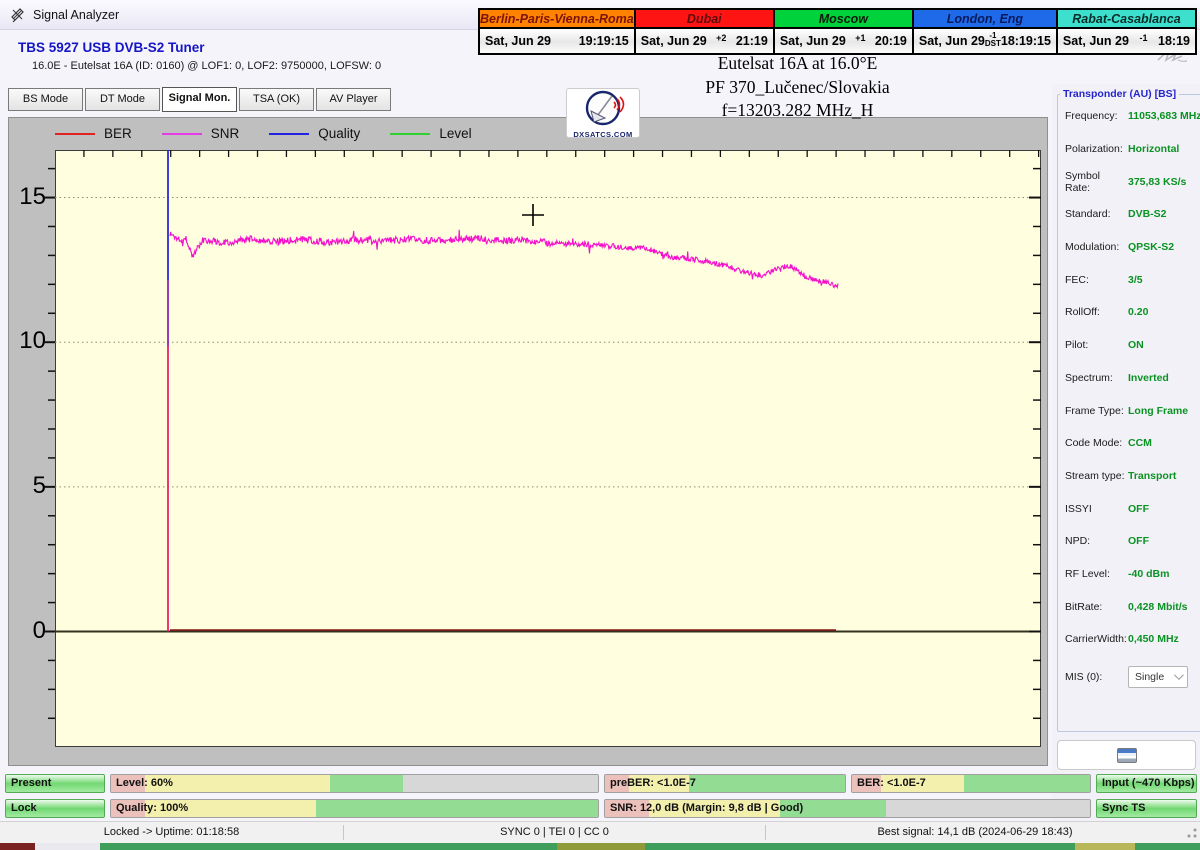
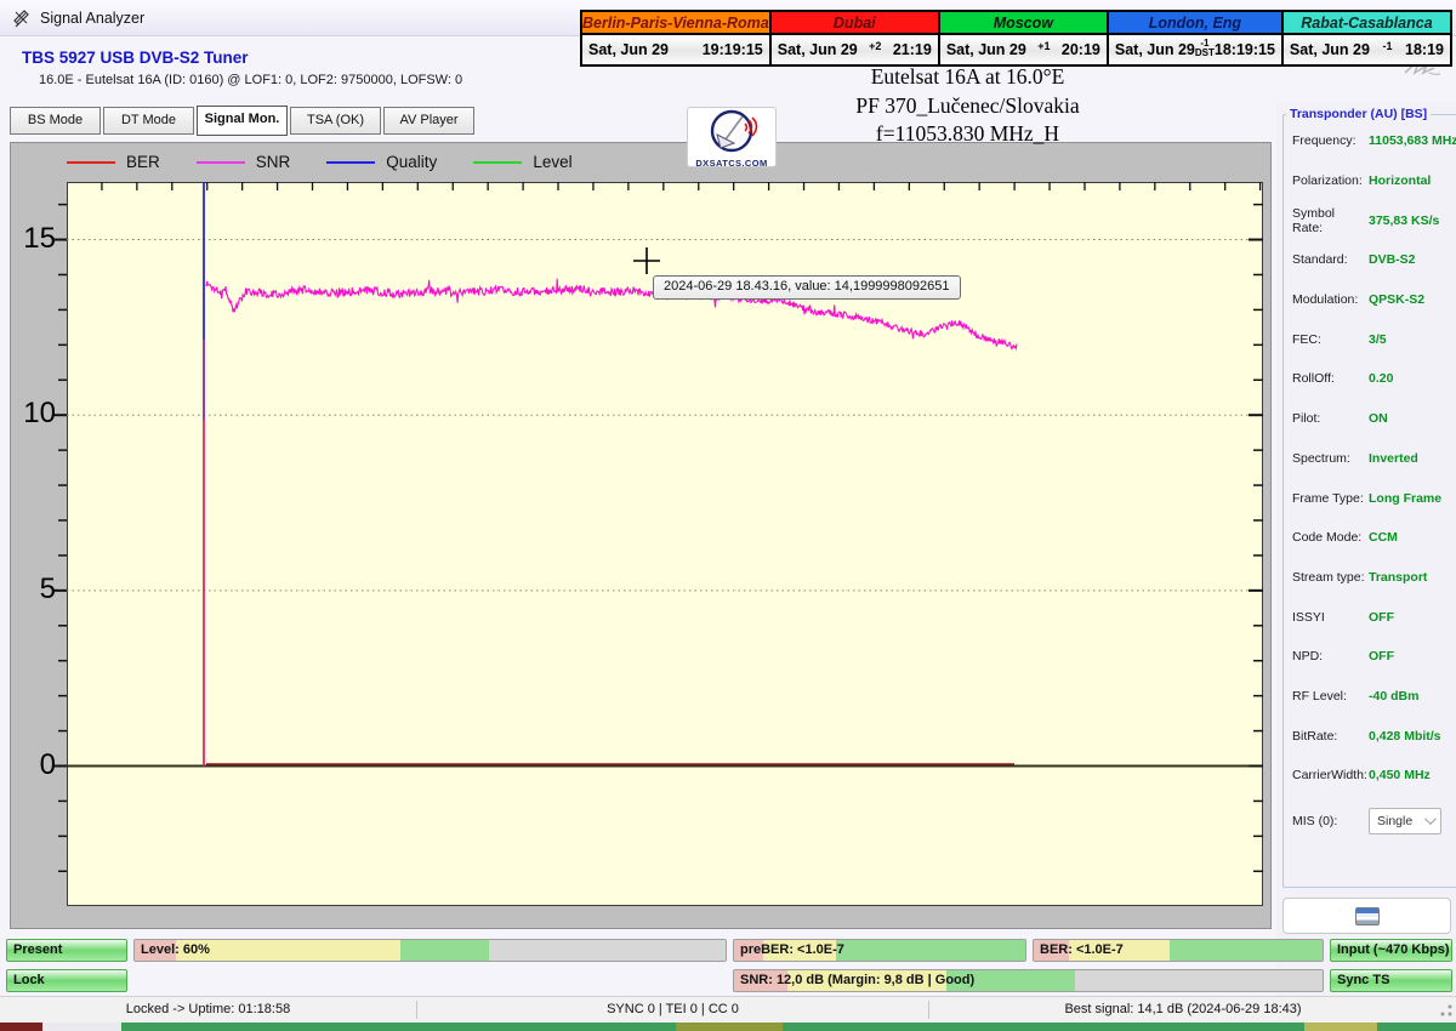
  Signal Analyzer
  TBS 5927 USB DVB-S2 Tuner
  16.0E - Eutelsat 16A (ID: 0160) @ LOF1: 0, LOF2: 9750000, LOFSW: 0
  Berlin-Paris-Vienna-Roma
  Sat, Jun 29
  19:19:15
  Dubai
  Sat, Jun 29
  +2
  21:19
  Moscow
  Sat, Jun 29
  +1
  20:19
  London, Eng
  Sat, Jun 29
  -1
  DST
  18:19:15
  Rabat-Casablanca
  Sat, Jun 29
  -1
  18:19
  Eutelsat 16A at 16.0°E
  PF 370_Lučenec/Slovakia
- f=13203.282 MHz_H
+ f=11053.830 MHz_H
  DXSATCS.COM
  BS Mode
  DT Mode
  Signal Mon.
  TSA (OK)
  AV Player
  BER
  SNR
  Quality
  Level
  0
  5
  10
  15
+ 2024-06-29 18.43.16, value: 14,1999998092651
  Transponder (AU) [BS]
  Frequency:
  11053,683 MHz
  Polarization:
  Horizontal
  Symbol Rate:
  375,83 KS/s
  Standard:
  DVB-S2
  Modulation:
  QPSK-S2
  FEC:
  3/5
  RollOff:
  0.20
  Pilot:
  ON
  Spectrum:
  Inverted
  Frame Type:
  Long Frame
  Code Mode:
  CCM
  Stream type:
  Transport
  ISSYI
  OFF
  NPD:
  OFF
  RF Level:
  -40 dBm
  BitRate:
  0,428 Mbit/s
  CarrierWidth:
  0,450 MHz
  MIS (0):
  Single
  Locked -> Uptime: 01:18:58
  SYNC 0 | TEI 0 | CC 0
  Best signal: 14,1 dB (2024-06-29 18:43)
  Present
  Level: 60%
  preBER: <1.0E-7
  BER: <1.0E-7
  Input (~470 Kbps)
  Lock
- Quality: 100%
  SNR: 12,0 dB (Margin: 9,8 dB | Good)
  Sync TS
